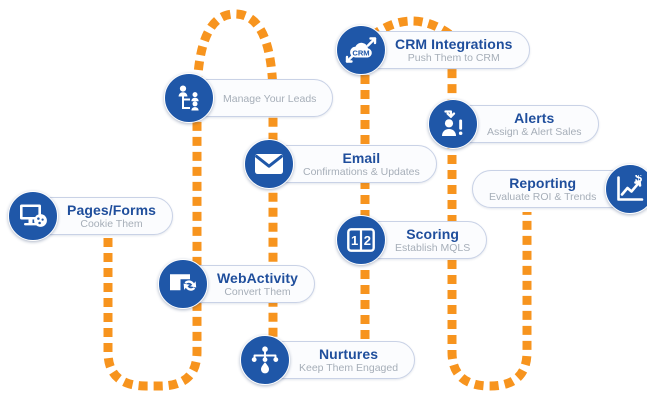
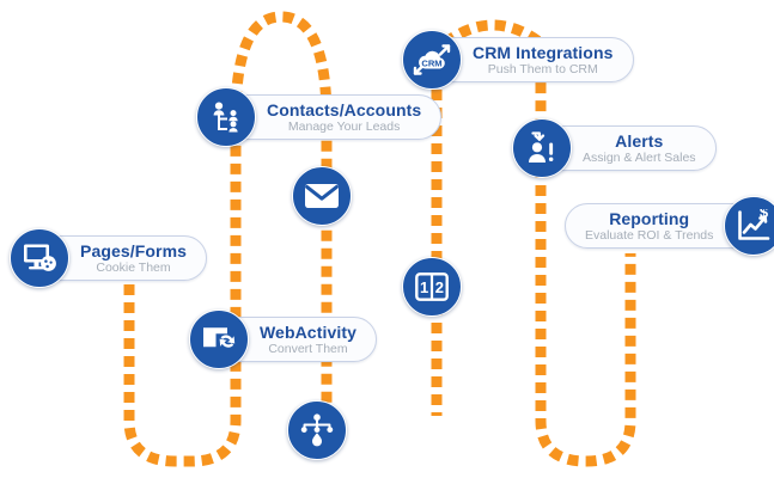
  Pages/Forms
  Cookie Them
+ Contacts/Accounts
  Manage Your Leads
  CRM
  CRM Integrations
  Push Them to CRM
  Alerts
  Assign & Alert Sales
- Email
- Confirmations & Updates
  $
  Reporting
  Evaluate ROI & Trends
  1
  2
- Scoring
- Establish MQLS
  WebActivity
  Convert Them
- Nurtures
- Keep Them Engaged
